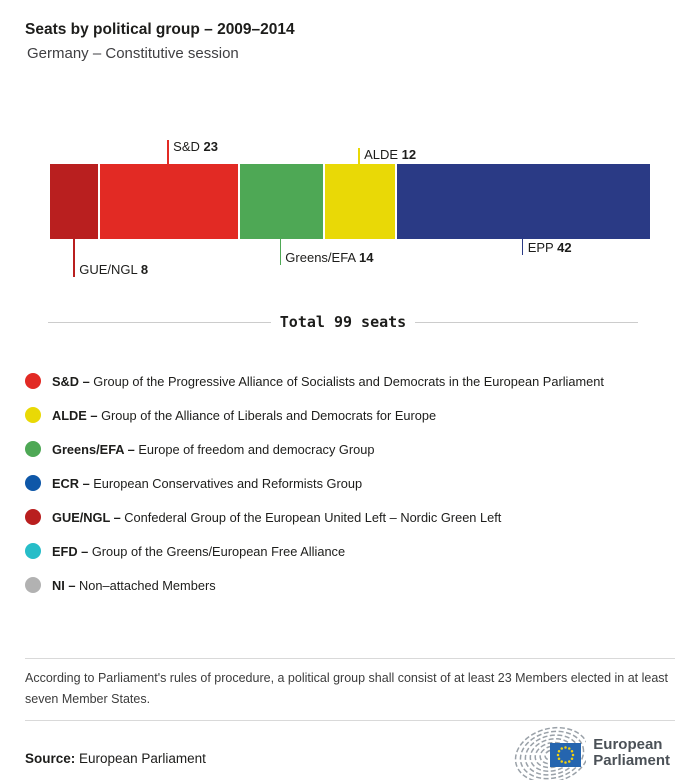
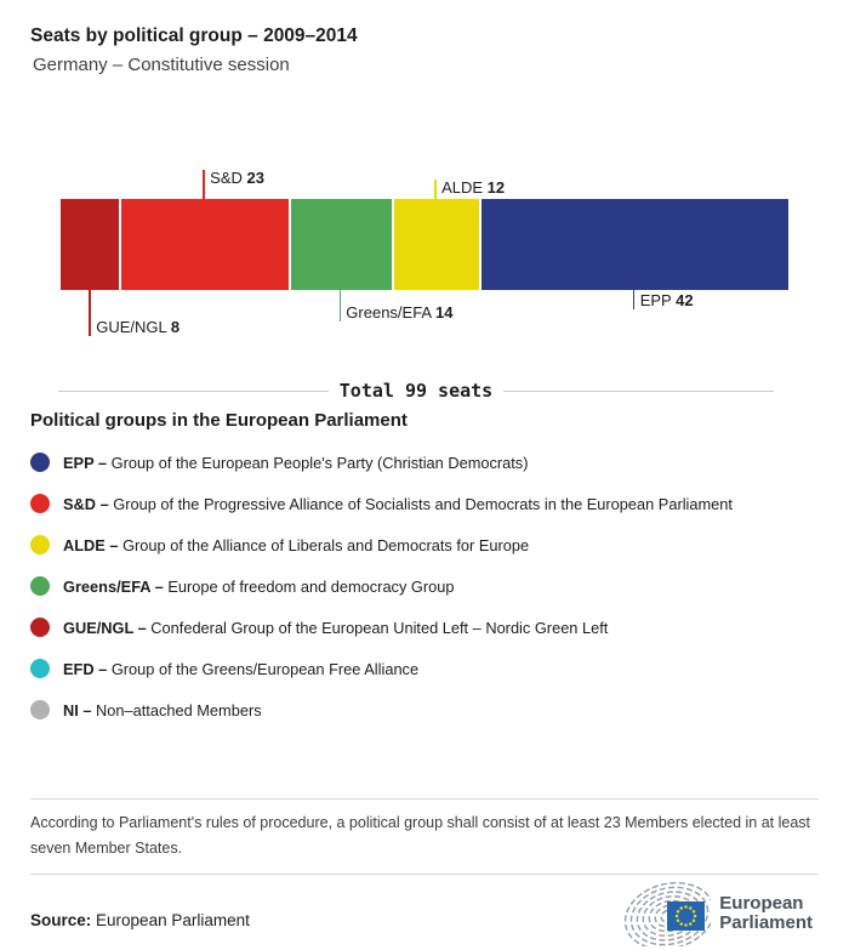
  Seats by political group – 2009–2014
  Germany – Constitutive session
  GUE/NGL 8
  S&D 23
  Greens/EFA 14
  ALDE 12
  EPP 42
  Total 99 seats
+ Political groups in the European Parliament
+ EPP – Group of the European People's Party (Christian Democrats)
  S&D – Group of the Progressive Alliance of Socialists and Democrats in the European Parliament
  ALDE – Group of the Alliance of Liberals and Democrats for Europe
  Greens/EFA – Europe of freedom and democracy Group
- ECR – European Conservatives and Reformists Group
  GUE/NGL – Confederal Group of the European United Left – Nordic Green Left
  EFD – Group of the Greens/European Free Alliance
  NI – Non–attached Members
  According to Parliament's rules of procedure, a political group shall consist of at least 23 Members elected in at least seven Member States.
  Source: European Parliament
  European
  Parliament
